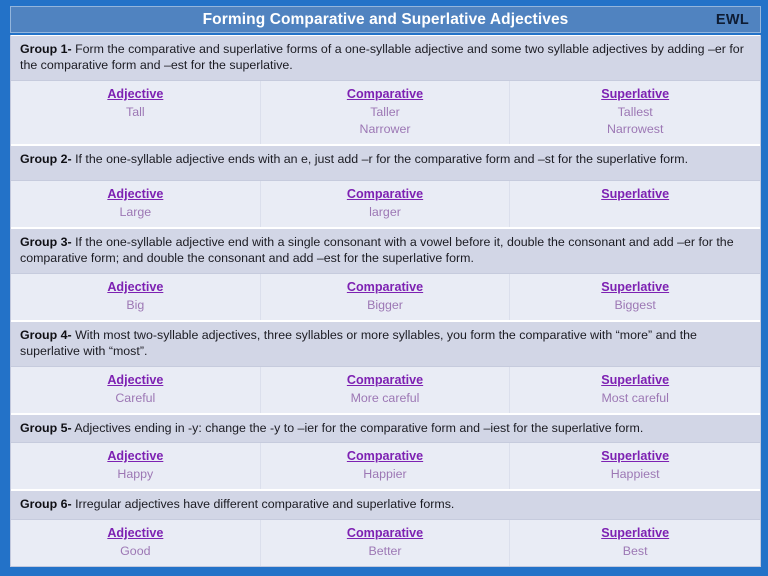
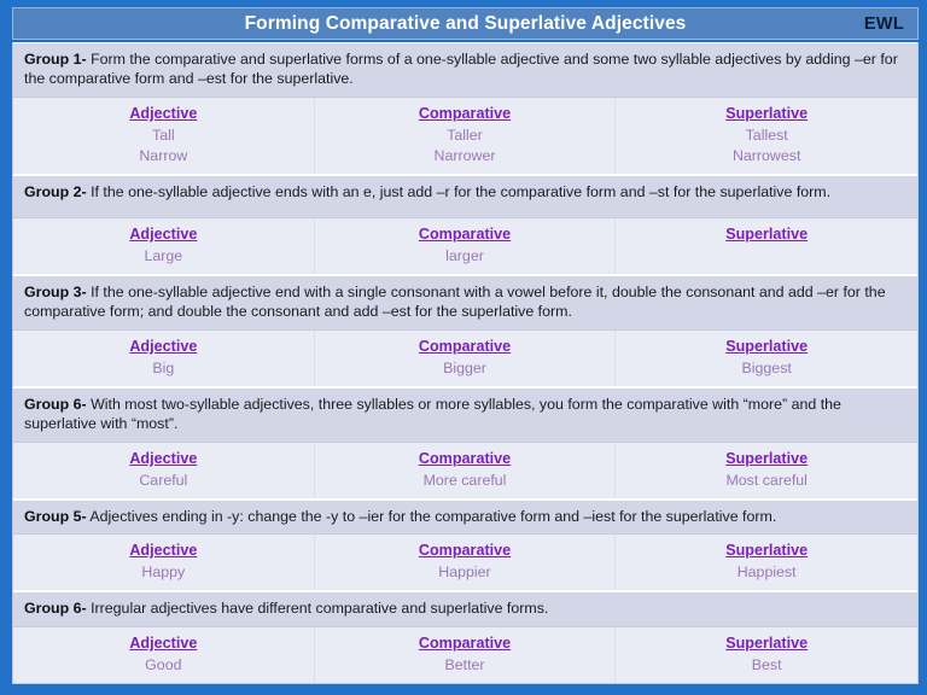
  Forming Comparative and Superlative Adjectives
  EWL
  Group 1- Form the comparative and superlative forms of a one-syllable adjective and some two syllable adjectives by adding –er for the comparative form and –est for the superlative.
  Adjective
  Tall
+ Narrow
  Comparative
  Taller
  Narrower
  Superlative
  Tallest
  Narrowest
  Group 2- If the one-syllable adjective ends with an e, just add –r for the comparative form and –st for the superlative form.
  Adjective
  Large
  Comparative
  larger
  Superlative
  Group 3- If the one-syllable adjective end with a single consonant with a vowel before it, double the consonant and add –er for the comparative form; and double the consonant and add –est for the superlative form.
  Adjective
  Big
  Comparative
  Bigger
  Superlative
  Biggest
- Group 4- With most two-syllable adjectives, three syllables or more syllables, you form the comparative with “more” and the superlative with “most”.
+ Group 6- With most two-syllable adjectives, three syllables or more syllables, you form the comparative with “more” and the superlative with “most”.
  Adjective
  Careful
  Comparative
  More careful
  Superlative
  Most careful
  Group 5- Adjectives ending in -y: change the -y to –ier for the comparative form and –iest for the superlative form.
  Adjective
  Happy
  Comparative
  Happier
  Superlative
  Happiest
  Group 6- Irregular adjectives have different comparative and superlative forms.
  Adjective
  Good
  Comparative
  Better
  Superlative
  Best
